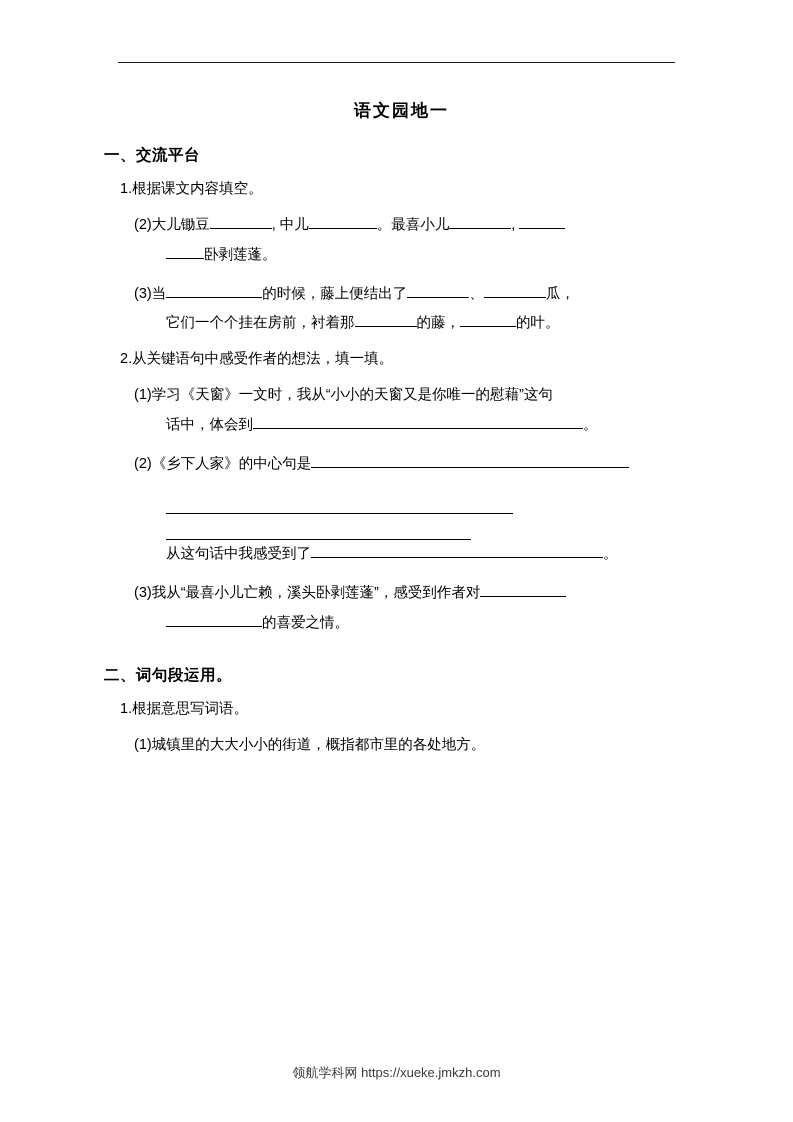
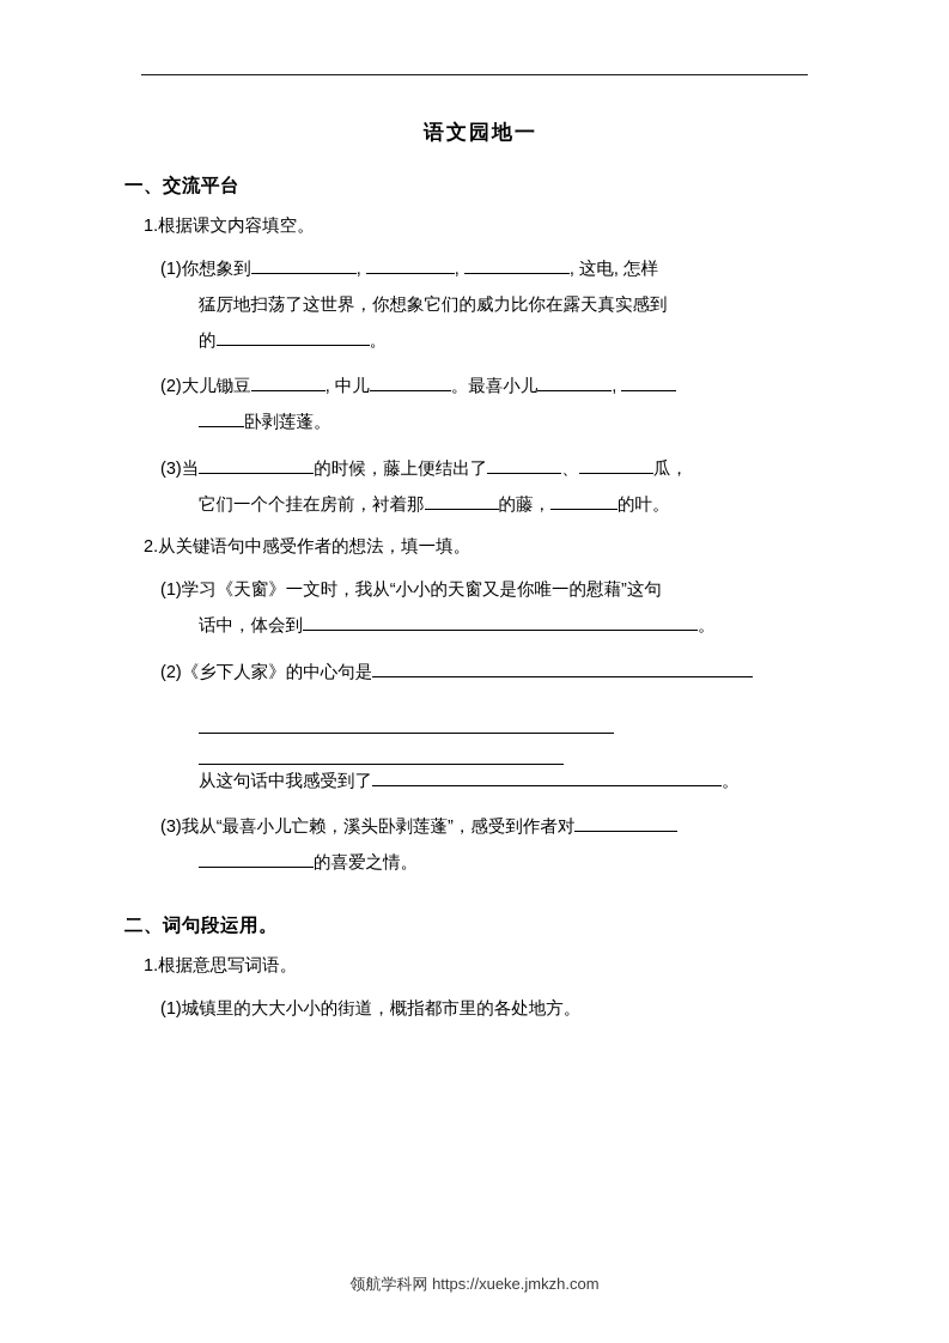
  语文园地一
  一、交流平台
  1.根据课文内容填空。
+ (1)你想象到 , , , 这电, 怎样
+ 猛厉地扫荡了这世界，你想象它们的威力比你在露天真实感到
+ 的 。
  (2)大儿锄豆 , 中儿 。最喜小儿 ,
  卧剥莲蓬。
  (3)当 的时候，藤上便结出了 、 瓜，
  它们一个个挂在房前，衬着那 的藤， 的叶。
  2.从关键语句中感受作者的想法，填一填。
  (1)学习《天窗》一文时，我从“小小的天窗又是你唯一的慰藉”这句
  话中，体会到 。
  (2)《乡下人家》的中心句是
  从这句话中我感受到了 。
  (3)我从“最喜小儿亡赖，溪头卧剥莲蓬”，感受到作者对
  的喜爱之情。
  二、词句段运用。
  1.根据意思写词语。
  (1)城镇里的大大小小的街道，概指都市里的各处地方。
  领航学科网 https://xueke.jmkzh.com
